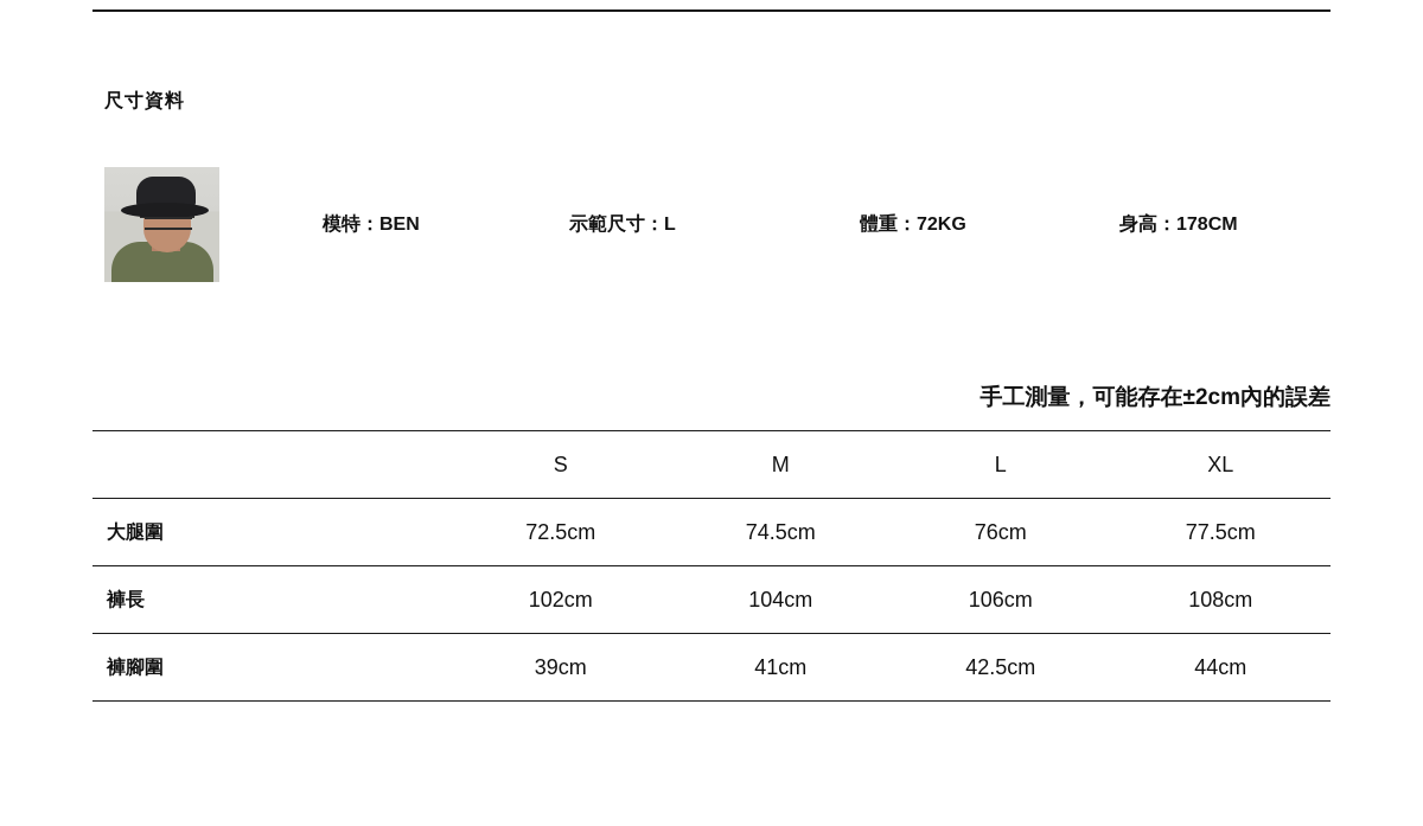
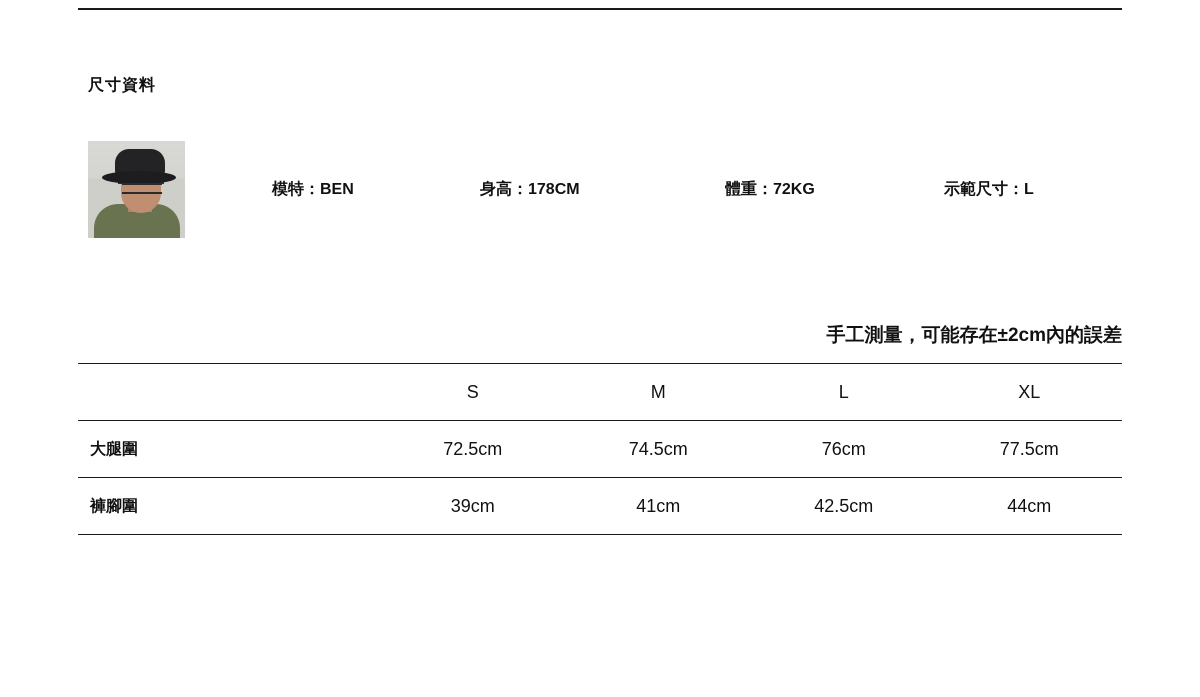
  尺寸資料
  模特：BEN
- 示範尺寸：L
+ 身高：178CM
  體重：72KG
- 身高：178CM
+ 示範尺寸：L
  手工測量，可能存在±2cm內的誤差
  	S	M	L	XL
  大腿圍	72.5cm	74.5cm	76cm	77.5cm
- 褲長	102cm	104cm	106cm	108cm
  褲腳圍	39cm	41cm	42.5cm	44cm
